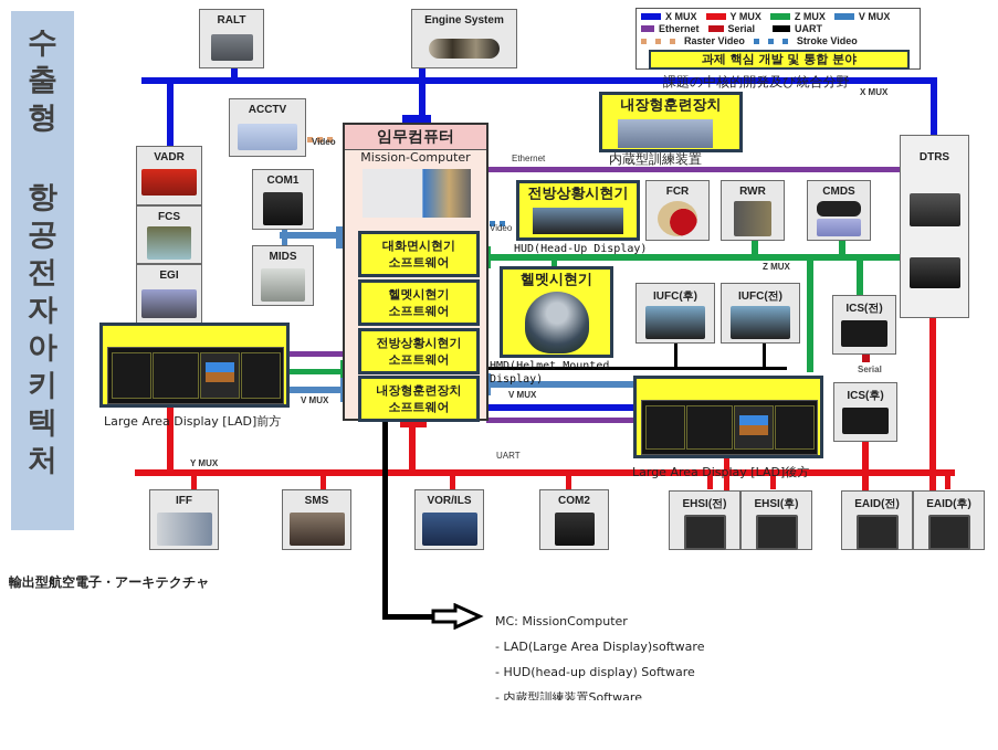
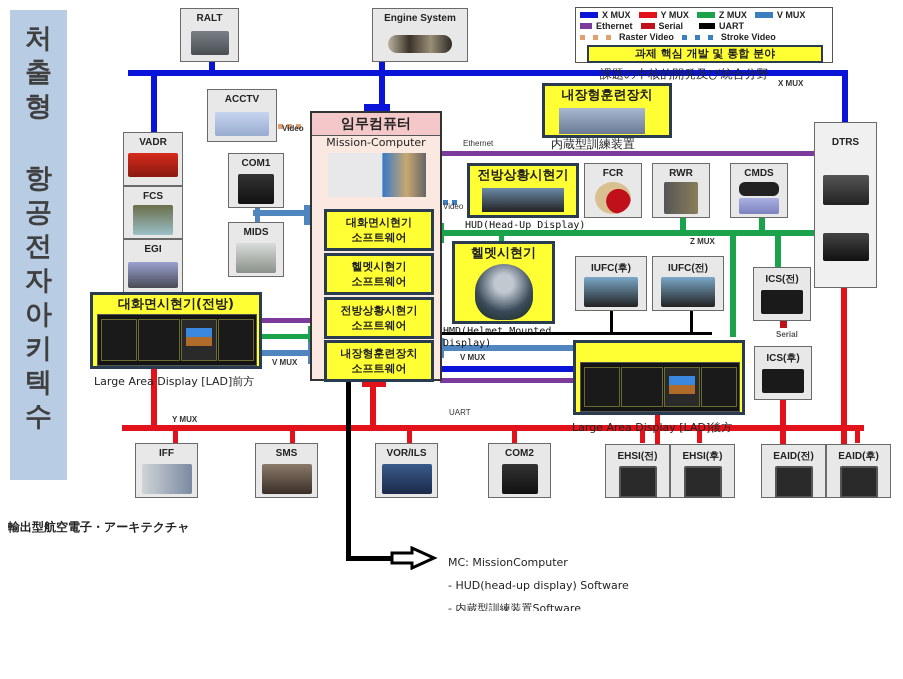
- 수
+ 처
  출
  형
  항
  공
  전
  자
  아
  키
  텍
- 처
+ 수
  輸出型航空電子・アーキテクチャ
  X MUX
  Ethernet
  Video
  Video
  Z MUX
  V MUX
  V MUX
  UART
  Y MUX
  Serial
  X MUX
  Y MUX
  Z MUX
  V MUX
  Ethernet
  Serial
  UART
  Raster Video
  Stroke Video
  과제 핵심 개발 및 통합 분야
  課題の中核的開発及び統合分野
  RALT
  Engine System
  ACCTV
  VADR
  FCS
  EGI
  COM1
  MIDS
  FCR
  RWR
  CMDS
  DTRS
  IUFC(후)
  IUFC(전)
  ICS(전)
  ICS(후)
  IFF
  SMS
  VOR/ILS
  COM2
  EHSI(전)
  EHSI(후)
  EAID(전)
  EAID(후)
  임무컴퓨터
  Mission-Computer
  대화면시현기
  소프트웨어
  헬멧시현기
  소프트웨어
  전방상황시현기
  소프트웨어
  내장형훈련장치
  소프트웨어
  내장형훈련장치
  内蔵型訓練装置
  전방상황시현기
  HUD(Head-Up Display)
  헬멧시현기
  HMD(Helmet Mounted
  Display)
+ 대화면시현기(전방)
  Large Area Display [LAD]前方
  Large Area Display [LAD]後方
  MC: MissionComputer
- - LAD(Large Area Display)software
  - HUD(head-up display) Software
  - 内蔵型訓練装置Software
